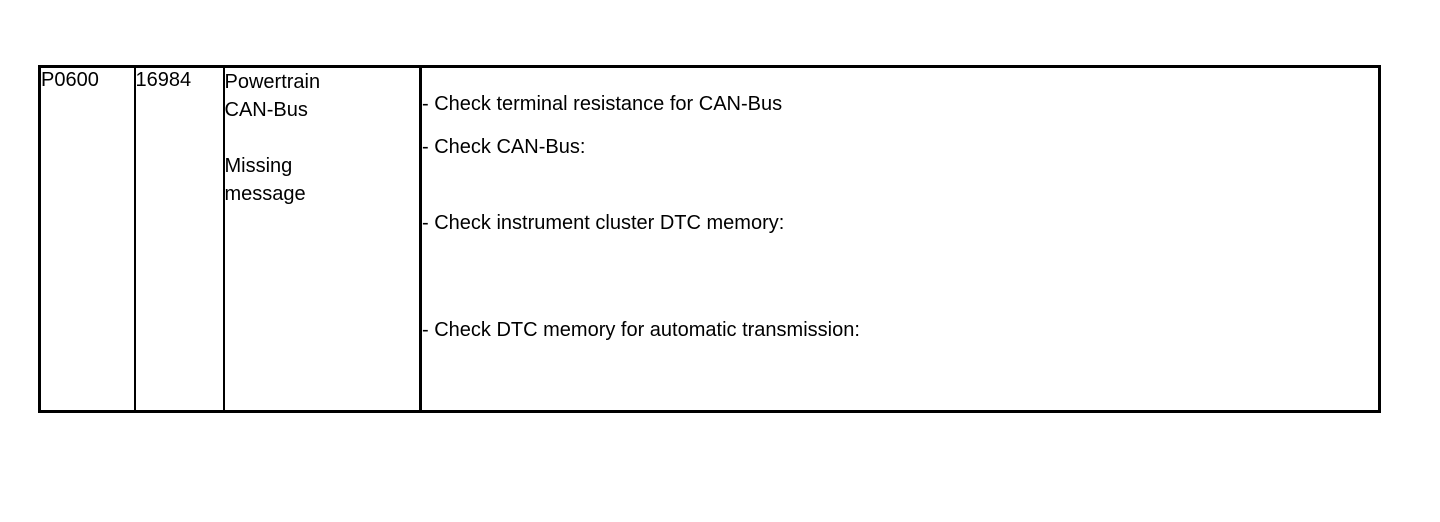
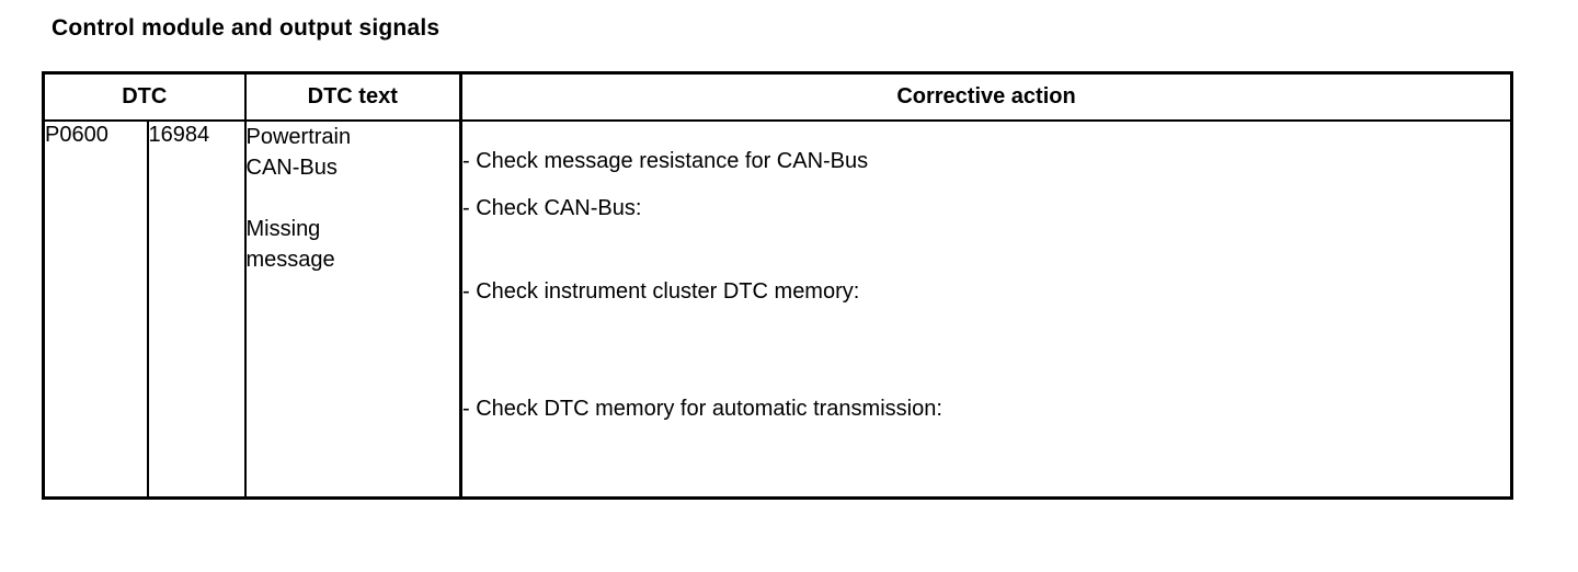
+ Control module and output signals
+ DTC	DTC text	Corrective action
- P0600	16984	PowertrainCAN-BusMissingmessage	- Check terminal resistance for CAN-Bus- Check CAN-Bus:- Check instrument cluster DTC memory:- Check DTC memory for automatic transmission:
+ P0600	16984	PowertrainCAN-BusMissingmessage	- Check message resistance for CAN-Bus- Check CAN-Bus:- Check instrument cluster DTC memory:- Check DTC memory for automatic transmission:
